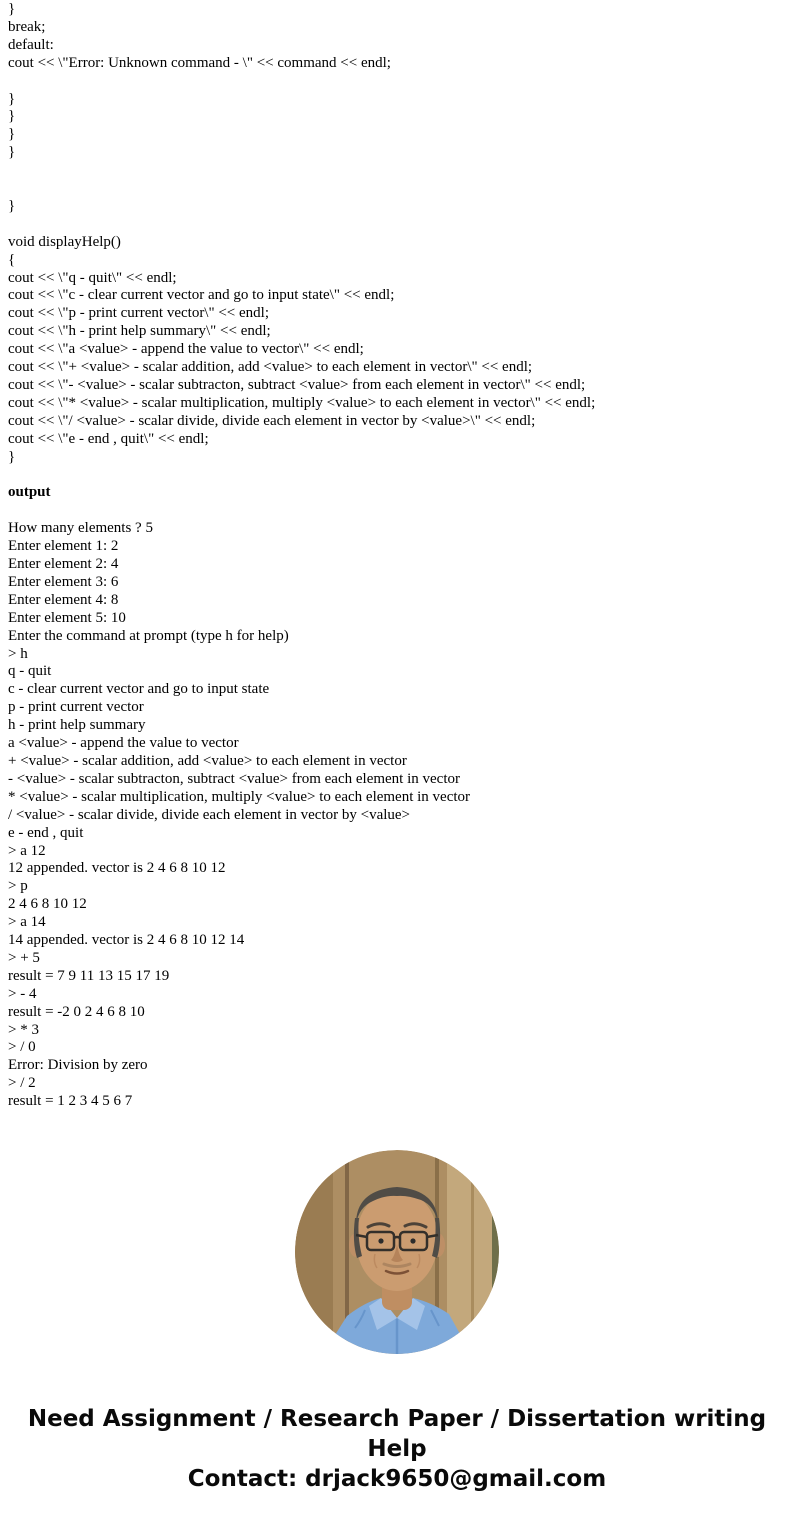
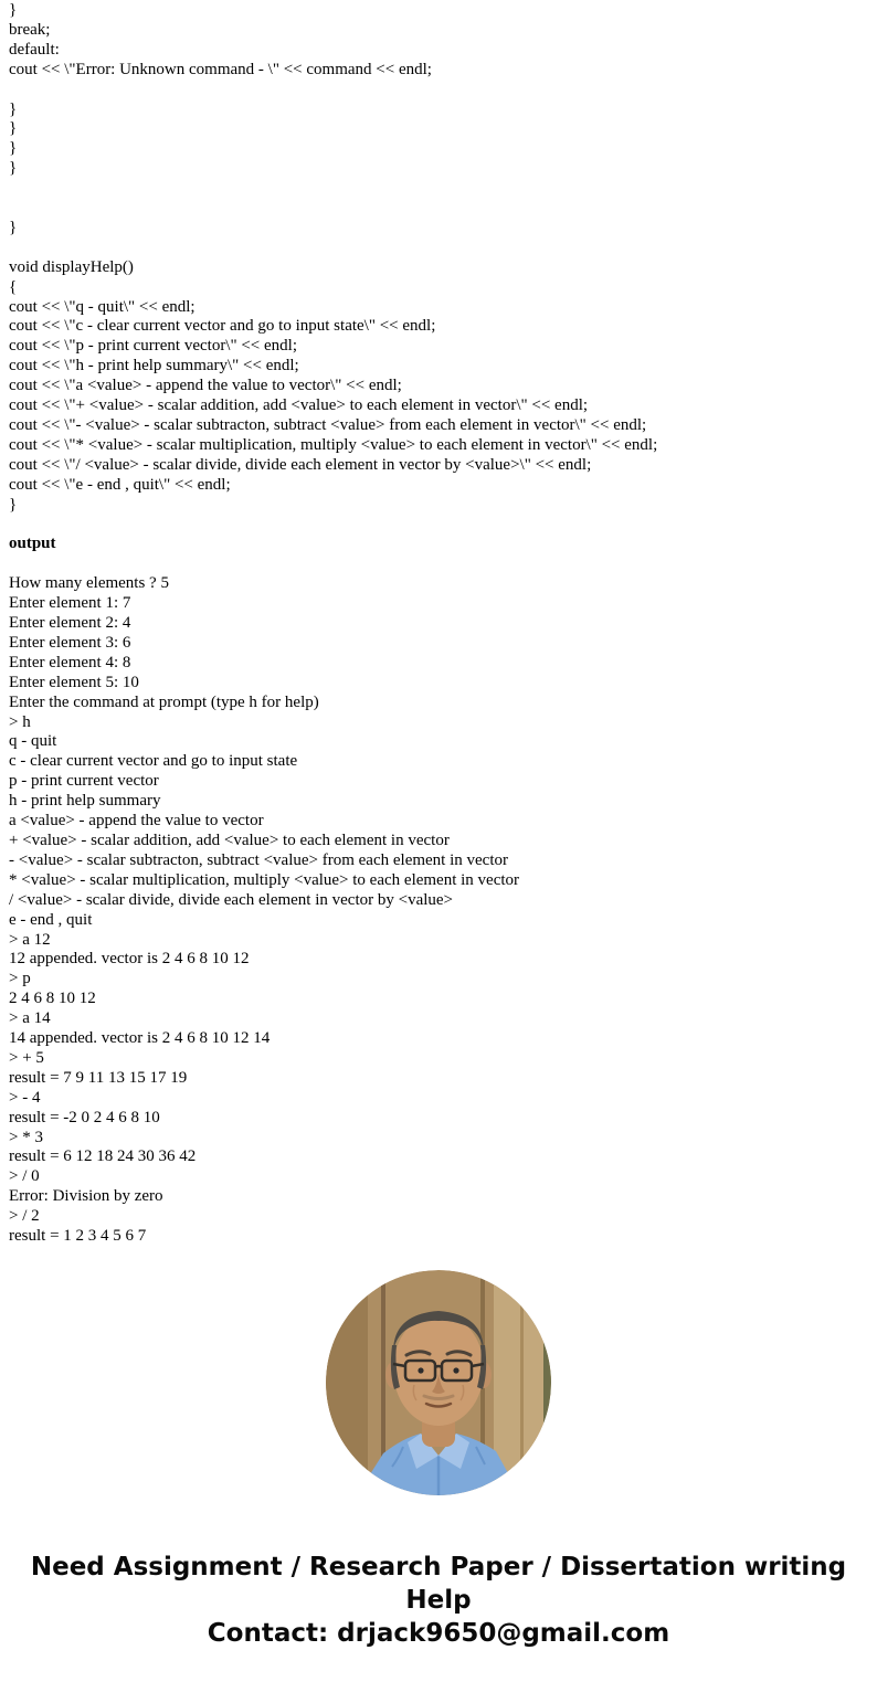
  }
  break;
  default:
  cout << \"Error: Unknown command - \" << command << endl;
  }
  }
  }
  }
  }
  void displayHelp()
  {
  cout << \"q - quit\" << endl;
  cout << \"c - clear current vector and go to input state\" << endl;
  cout << \"p - print current vector\" << endl;
  cout << \"h - print help summary\" << endl;
  cout << \"a <value> - append the value to vector\" << endl;
  cout << \"+ <value> - scalar addition, add <value> to each element in vector\" << endl;
  cout << \"- <value> - scalar subtracton, subtract <value> from each element in vector\" << endl;
  cout << \"* <value> - scalar multiplication, multiply <value> to each element in vector\" << endl;
  cout << \"/ <value> - scalar divide, divide each element in vector by <value>\" << endl;
  cout << \"e - end , quit\" << endl;
  }
  output
  How many elements ? 5
- Enter element 1: 2
+ Enter element 1: 7
  Enter element 2: 4
  Enter element 3: 6
  Enter element 4: 8
  Enter element 5: 10
  Enter the command at prompt (type h for help)
  > h
  q - quit
  c - clear current vector and go to input state
  p - print current vector
  h - print help summary
  a <value> - append the value to vector
  + <value> - scalar addition, add <value> to each element in vector
  - <value> - scalar subtracton, subtract <value> from each element in vector
  * <value> - scalar multiplication, multiply <value> to each element in vector
  / <value> - scalar divide, divide each element in vector by <value>
  e - end , quit
  > a 12
  12 appended. vector is 2 4 6 8 10 12
  > p
  2 4 6 8 10 12
  > a 14
  14 appended. vector is 2 4 6 8 10 12 14
  > + 5
  result = 7 9 11 13 15 17 19
  > - 4
  result = -2 0 2 4 6 8 10
  > * 3
+ result = 6 12 18 24 30 36 42
  > / 0
  Error: Division by zero
  > / 2
  result = 1 2 3 4 5 6 7
  Need Assignment / Research Paper / Dissertation writing Help
  Contact: drjack9650@gmail.com
